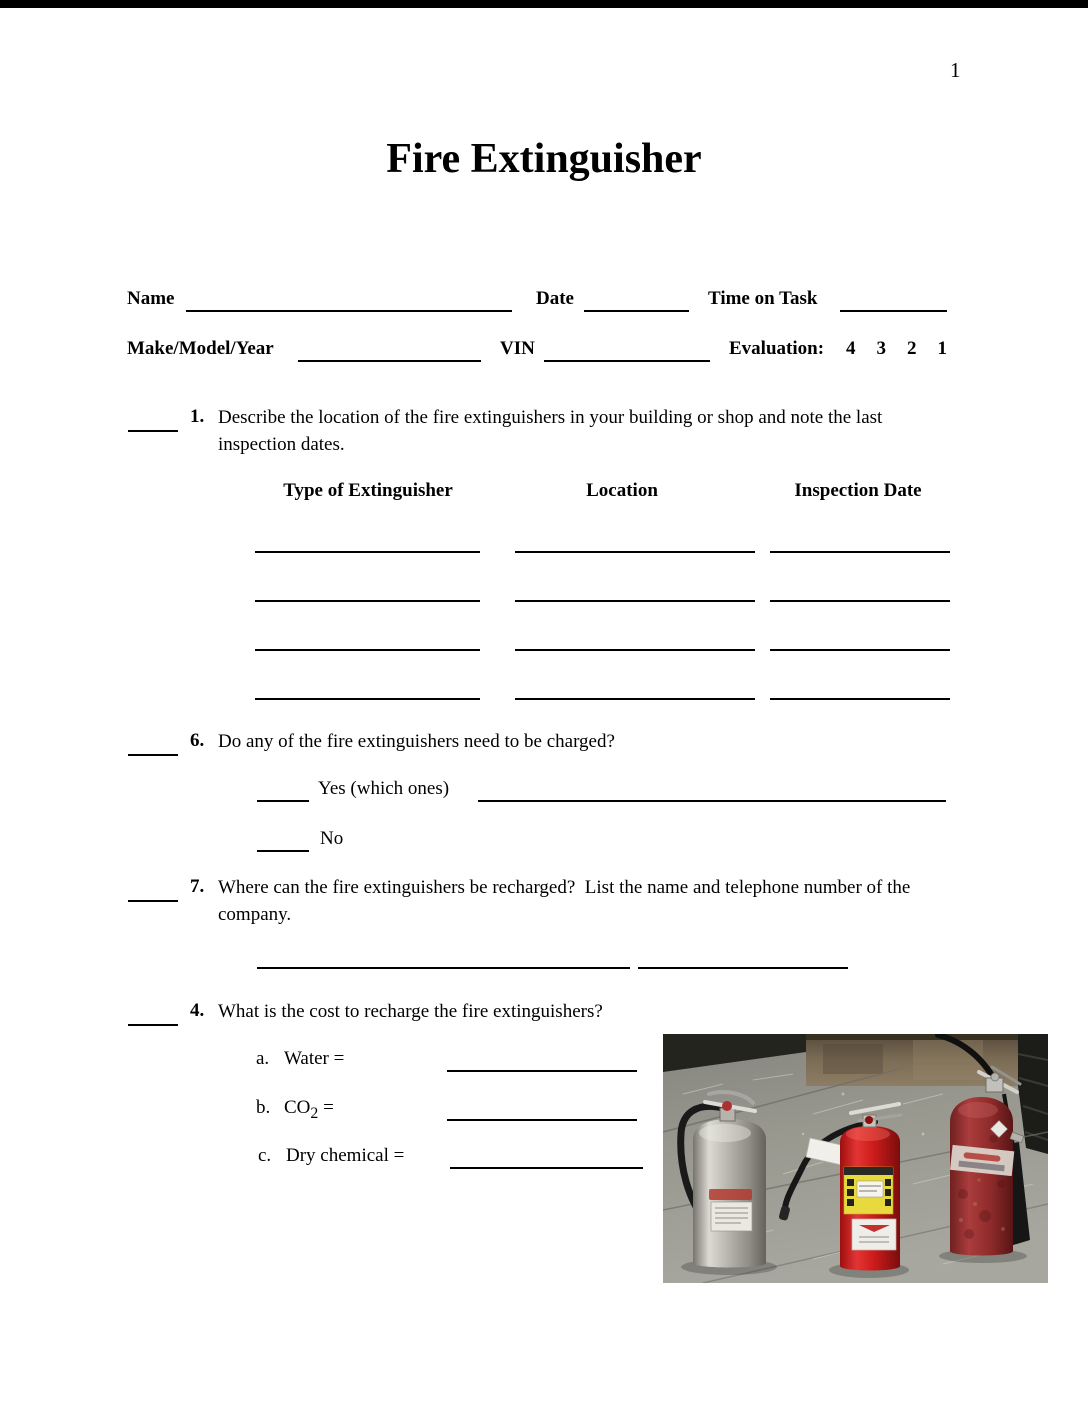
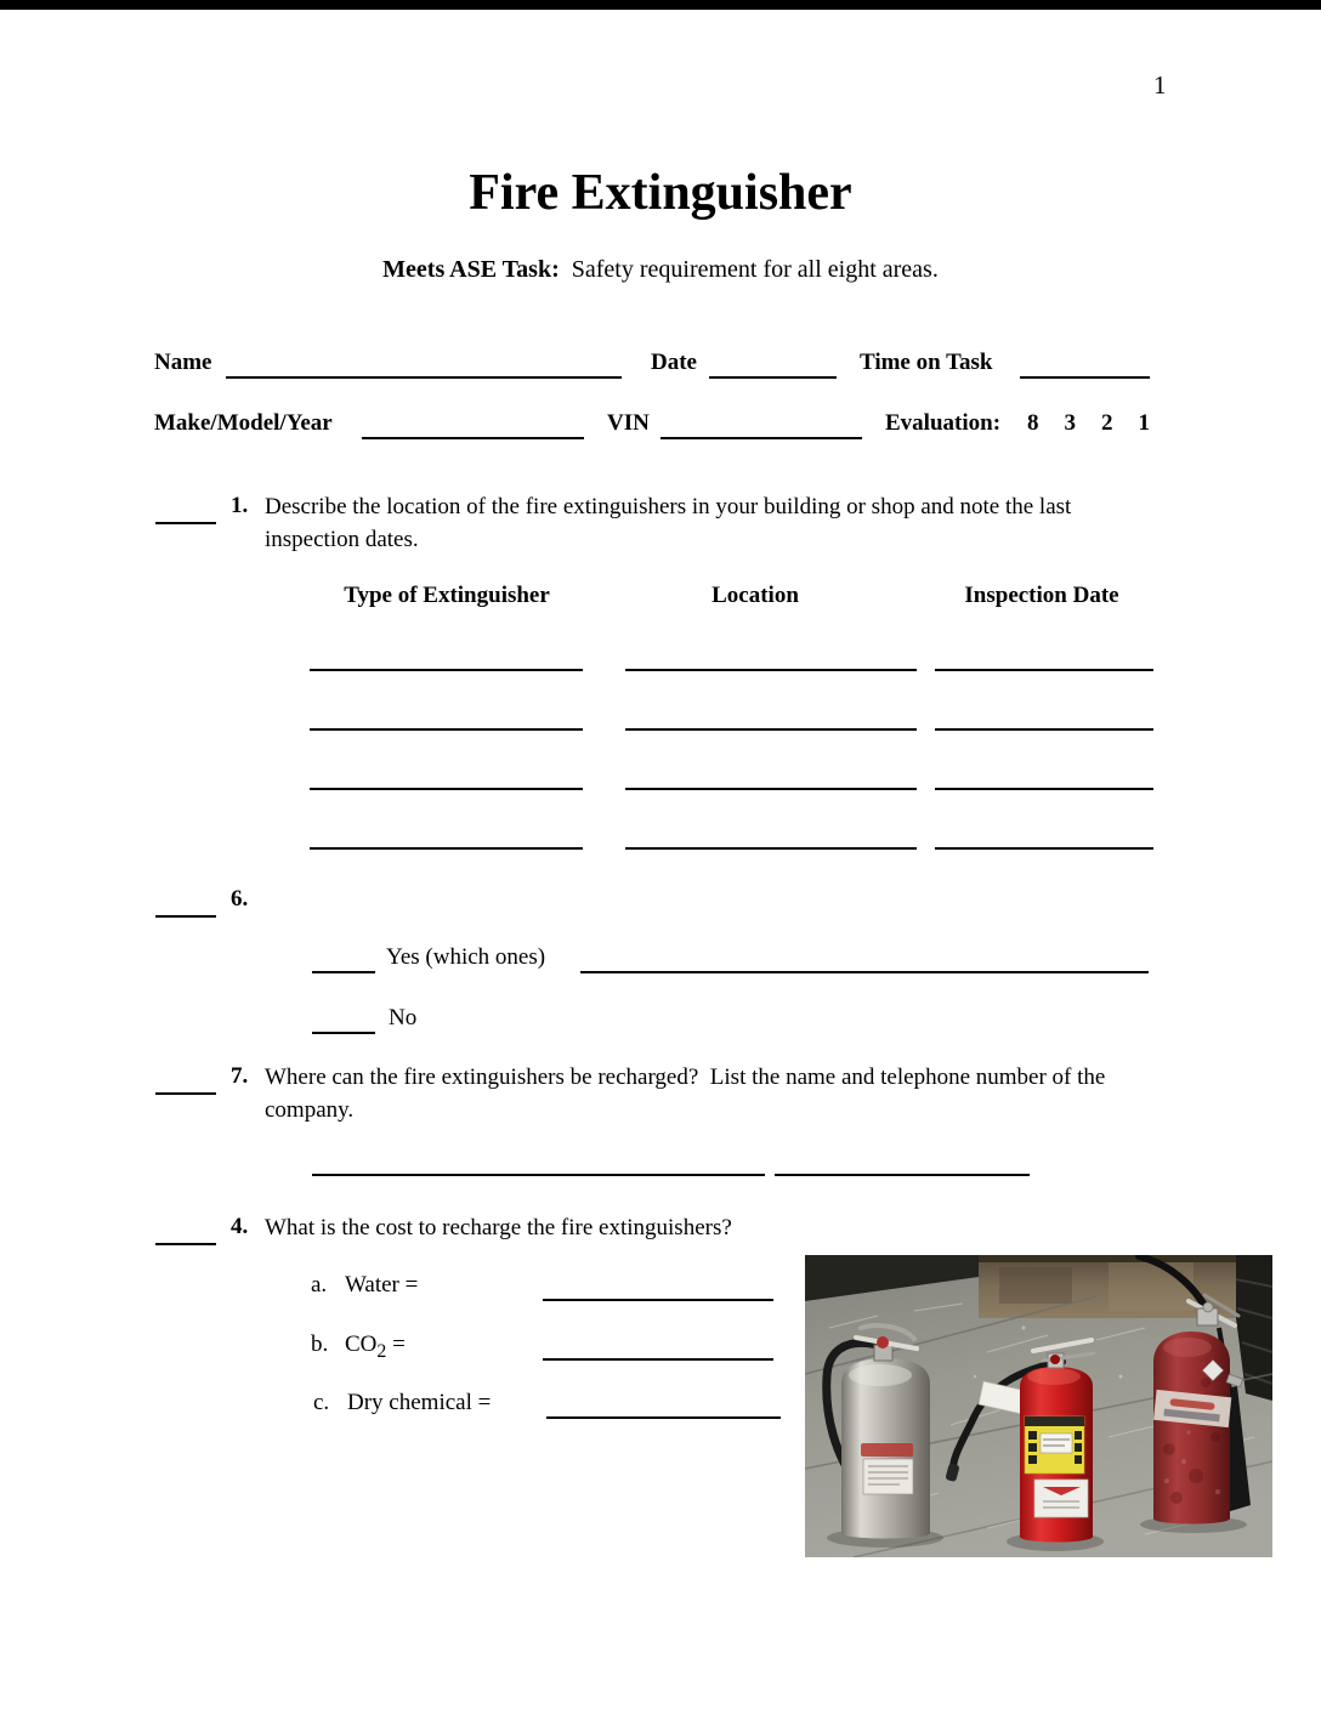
  1
  Fire Extinguisher
+ Meets ASE Task: Safety requirement for all eight areas.
  Name
  Date
  Time on Task
  Make/Model/Year
  VIN
  Evaluation:
- 4
+ 8
  3
  2
  1
  1.
  Describe the location of the fire extinguishers in your building or shop and note the last inspection dates.
  Type of Extinguisher
  Location
  Inspection Date
  6.
- Do any of the fire extinguishers need to be charged?
  Yes (which ones)
  No
  7.
  Where can the fire extinguishers be recharged? List the name and telephone number of the company.
  4.
  What is the cost to recharge the fire extinguishers?
  a.
  Water =
  b.
  CO2 =
  c.
  Dry chemical =
